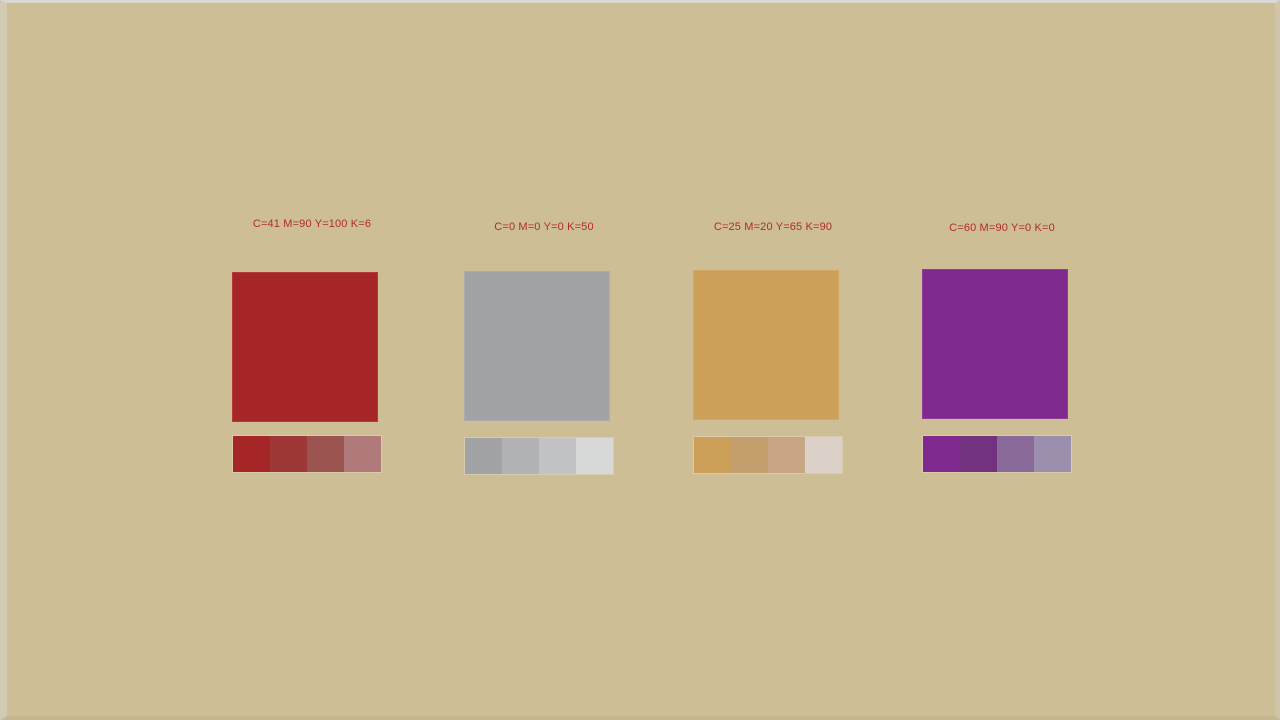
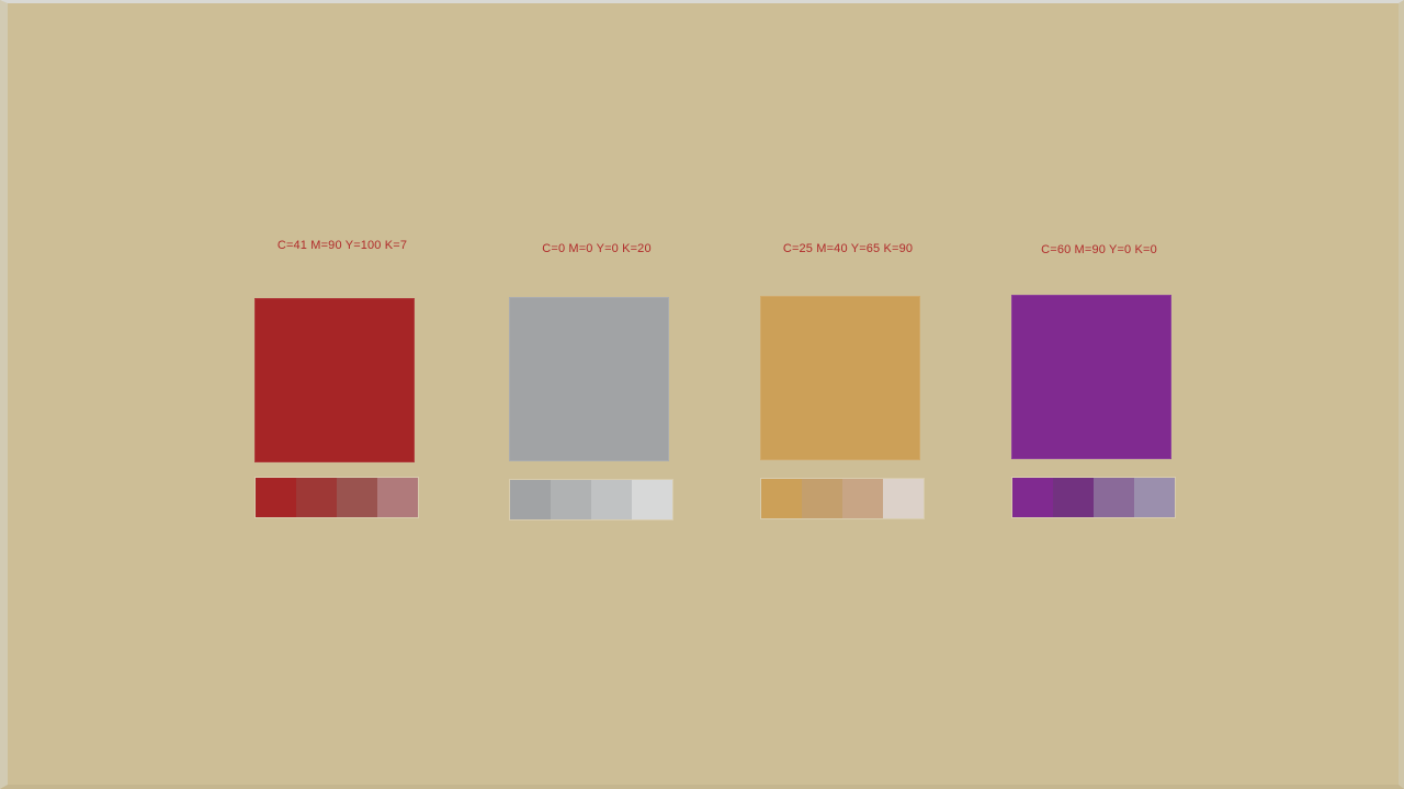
- C=41 M=90 Y=100 K=6
+ C=41 M=90 Y=100 K=7
- C=0 M=0 Y=0 K=50
+ C=0 M=0 Y=0 K=20
- C=25 M=20 Y=65 K=90
+ C=25 M=40 Y=65 K=90
  C=60 M=90 Y=0 K=0
